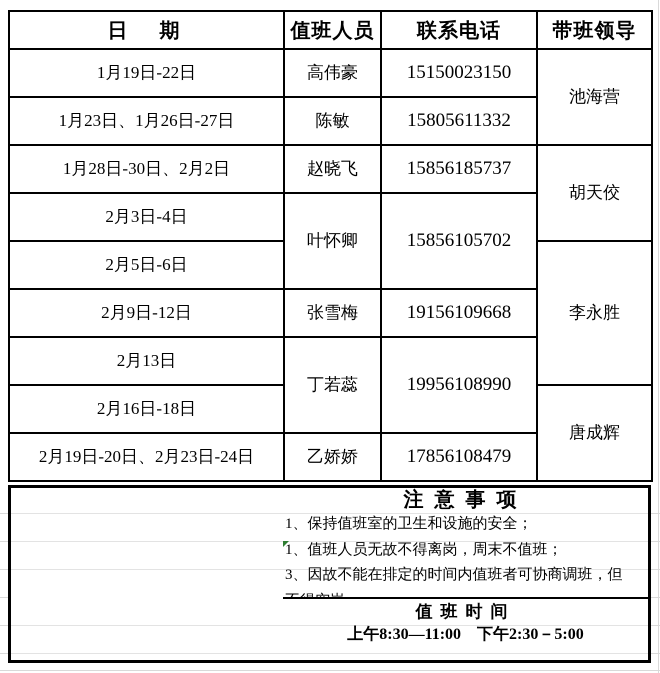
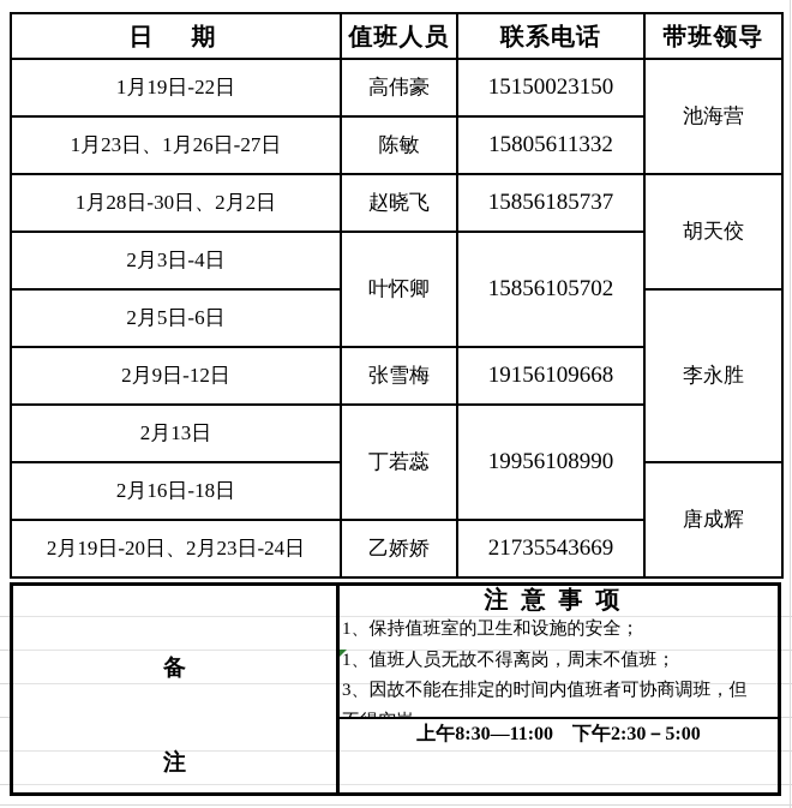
  日 期	值班人员	联系电话	带班领导
  1月19日-22日	高伟豪	15150023150	池海营
  1月23日、1月26日-27日	陈敏	15805611332
  1月28日-30日、2月2日	赵晓飞	15856185737	胡天佼
  2月3日-4日	叶怀卿	15856105702
  2月5日-6日	李永胜
  2月9日-12日	张雪梅	19156109668
  2月13日	丁若蕊	19956108990
  2月16日-18日	唐成辉
- 2月19日-20日、2月23日-24日	乙娇娇	17856108479
+ 2月19日-20日、2月23日-24日	乙娇娇	21735543669
+ 备
+ 注
  注意事项
  1、保持值班室的卫生和设施的安全；
  1、值班人员无故不得离岗，周末不值班；
  3、因故不能在排定的时间内值班者可协商调班，但
- 值班时间
  上午8:30—11:00 下午2:30－5:00
